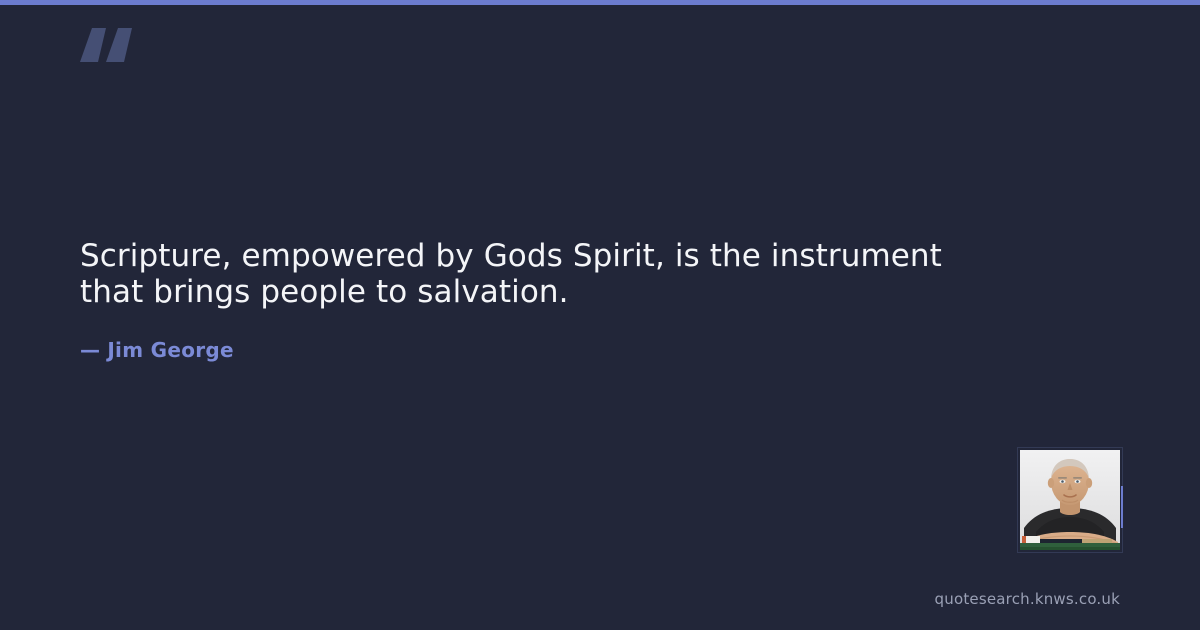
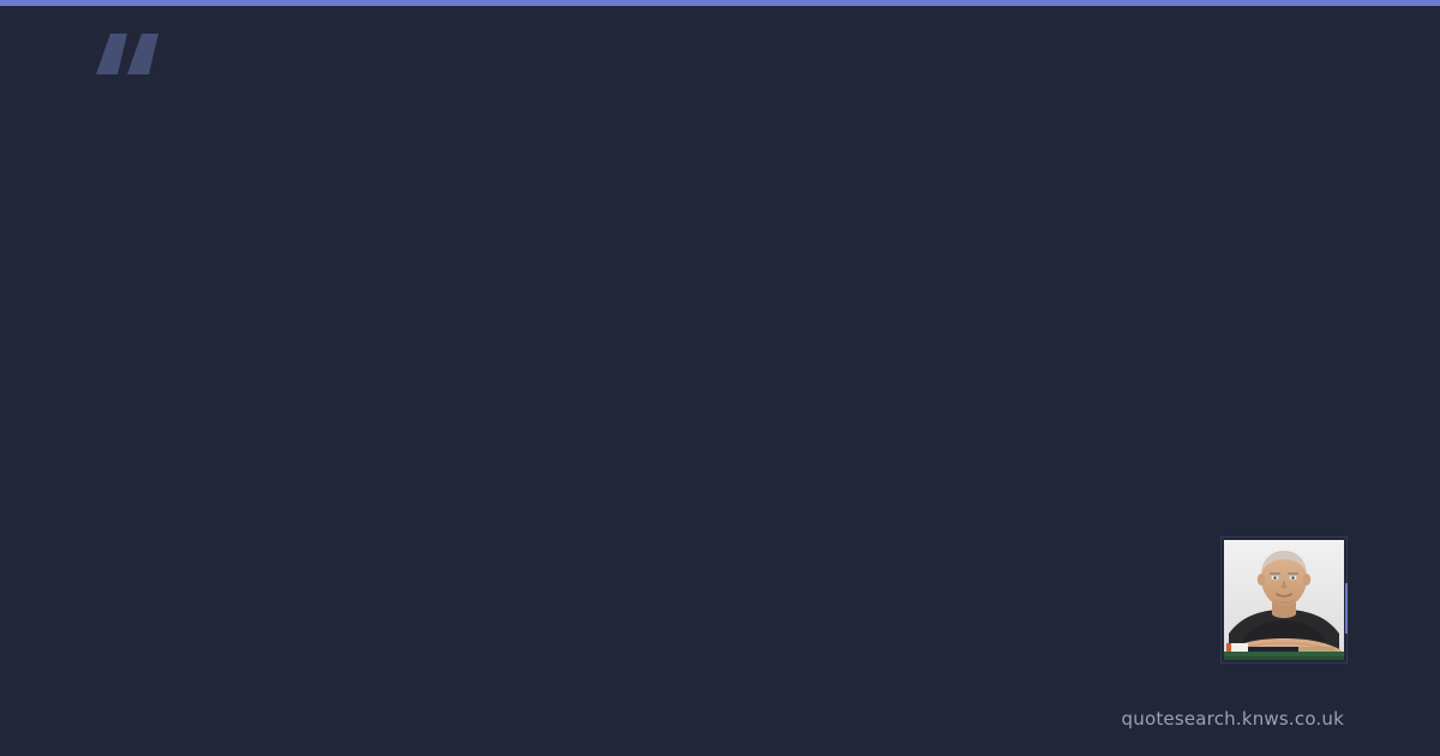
- Scripture, empowered by Gods Spirit, is the instrument
- that brings people to salvation.
- — Jim George
  quotesearch.knws.co.uk
